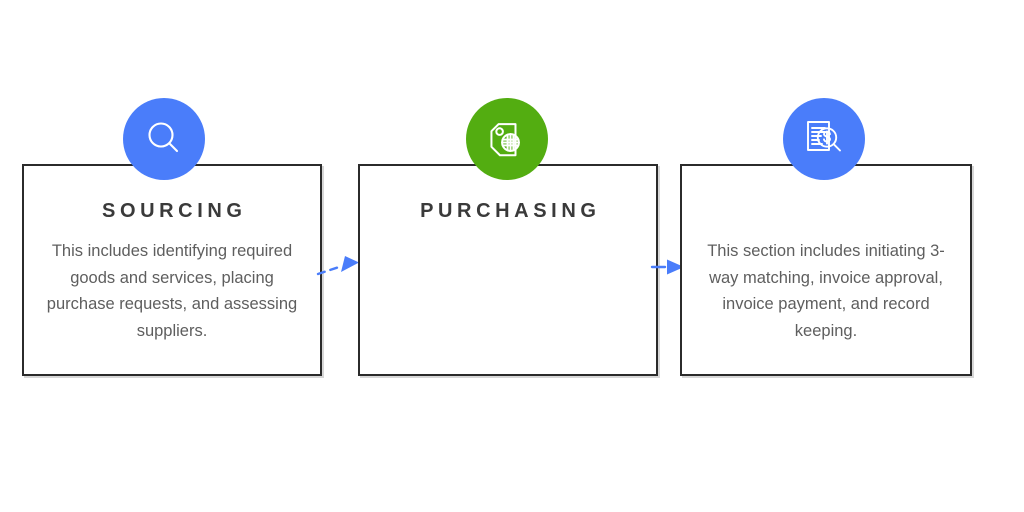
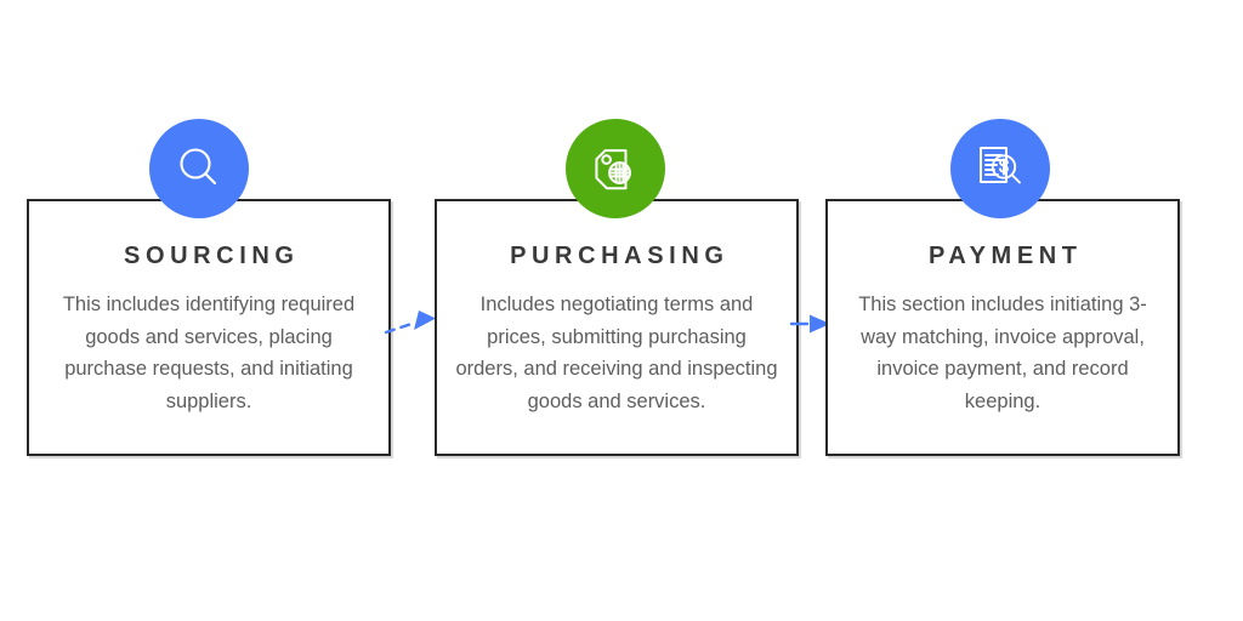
  SOURCING
- This includes identifying required goods and services, placing purchase requests, and assessing suppliers.
+ This includes identifying required goods and services, placing purchase requests, and initiating suppliers.
  PURCHASING
+ Includes negotiating terms and prices, submitting purchasing orders, and receiving and inspecting goods and services.
+ PAYMENT
  This section includes initiating 3-way matching, invoice approval, invoice payment, and record keeping.
